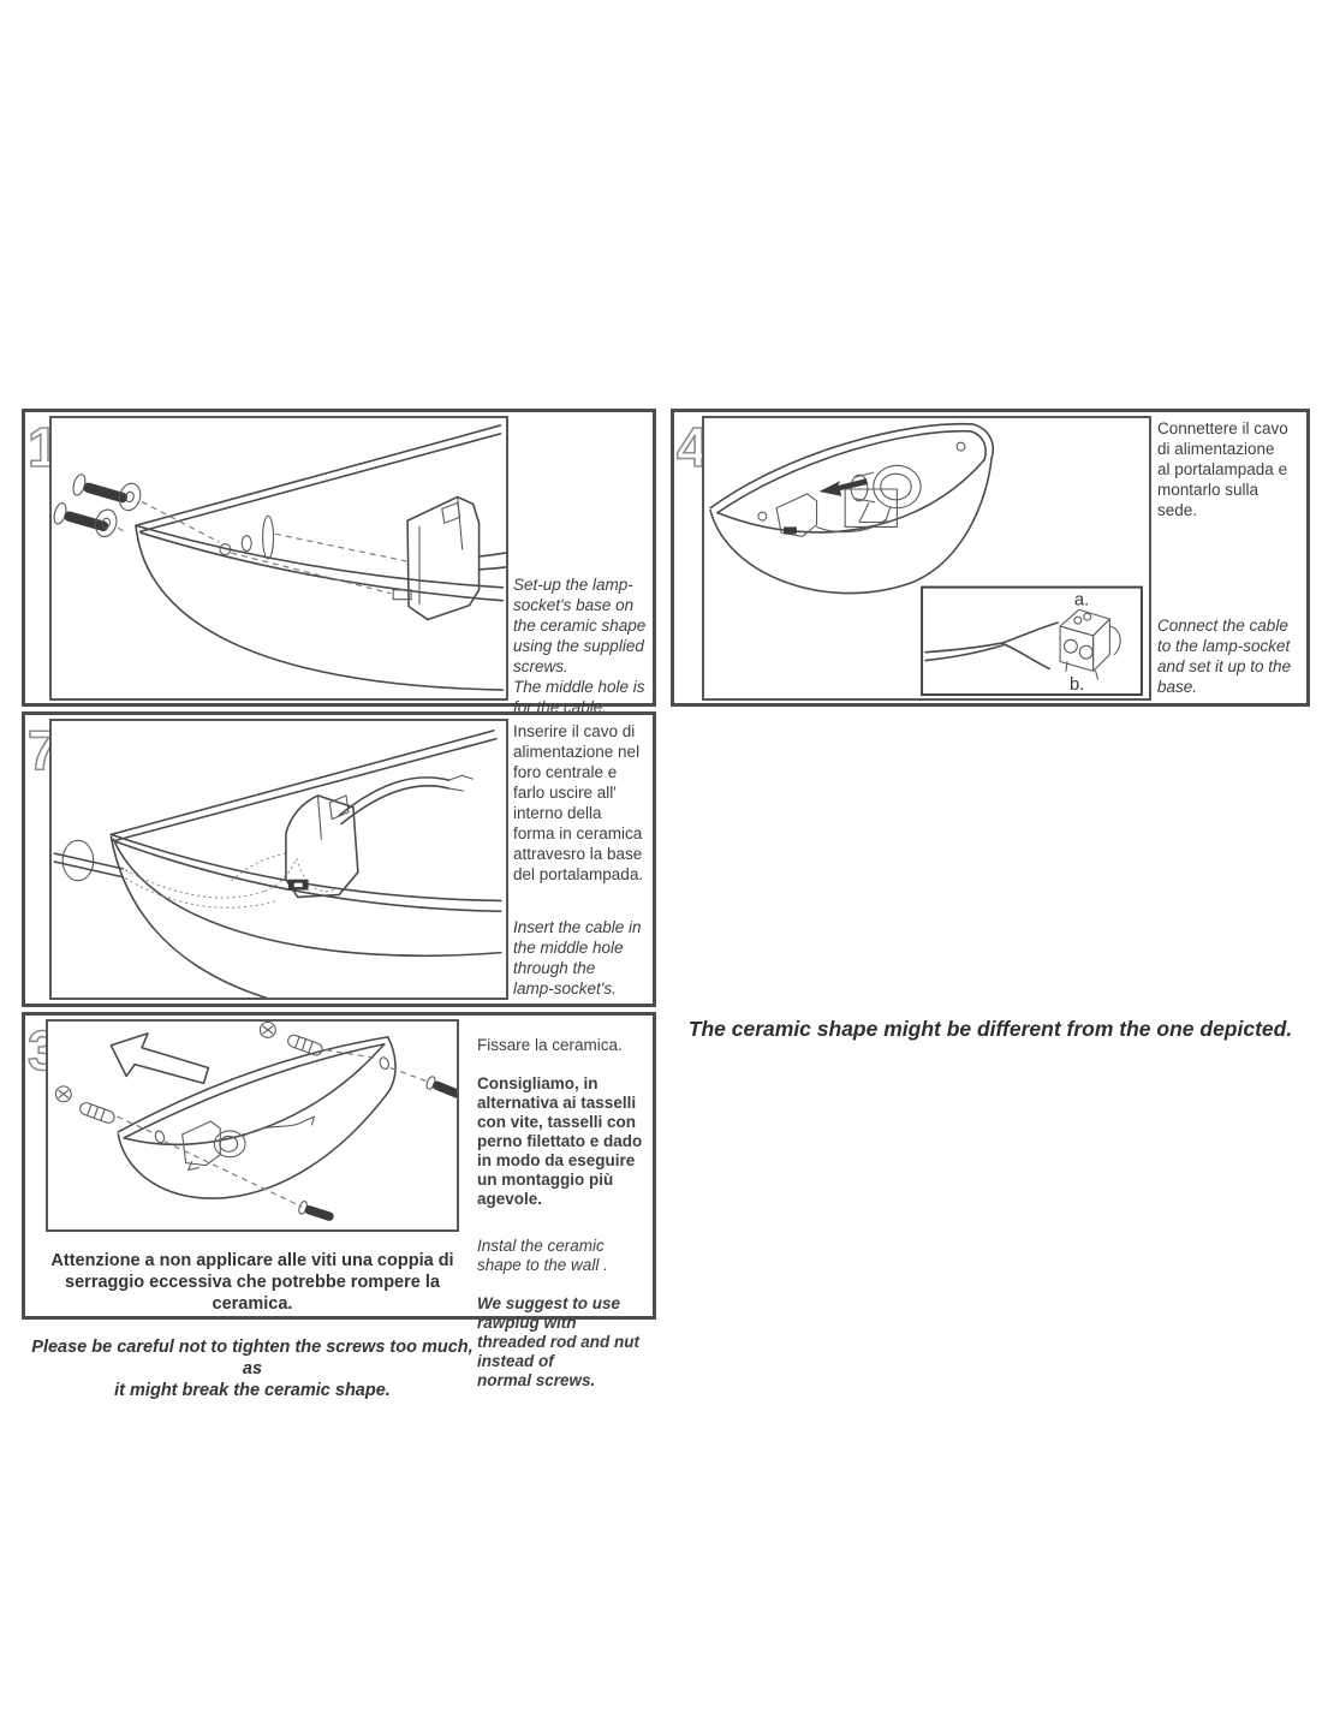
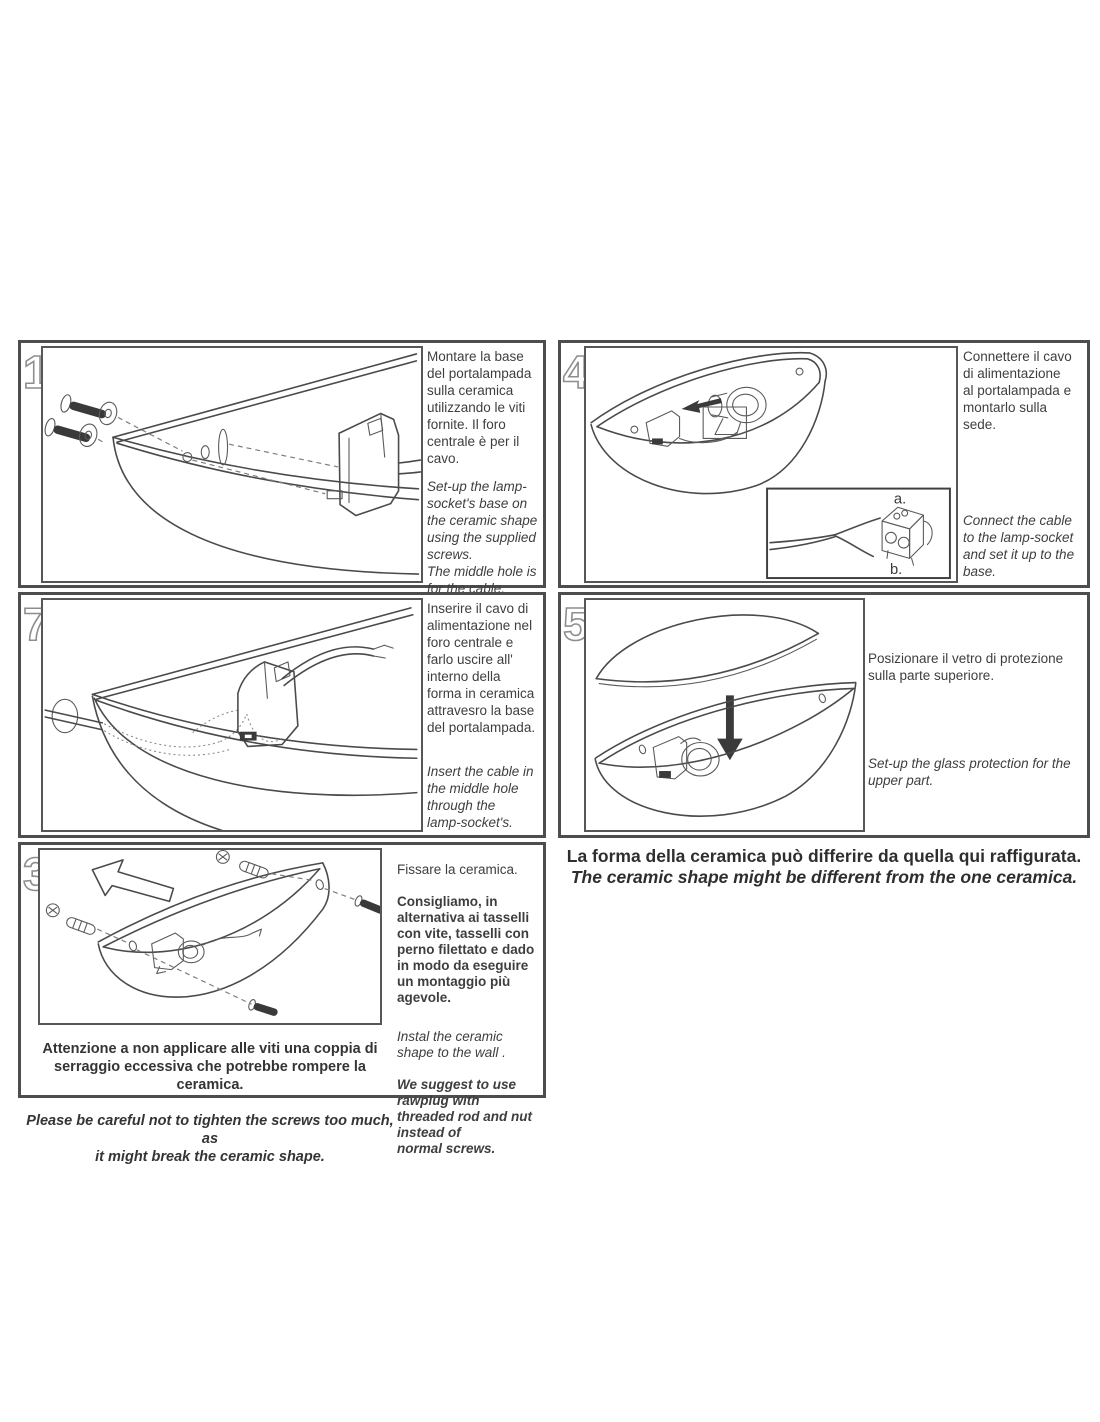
  1
+ Montare la base
+ del portalampada
+ sulla ceramica
+ utilizzando le viti
+ fornite. Il foro
+ centrale è per il
+ cavo.
  Set-up the lamp-
  socket's base on
  the ceramic shape
  using the supplied
  screws.
  The middle hole is
  for the cable.
  7
  Inserire il cavo di
  alimentazione nel
  foro centrale e
  farlo uscire all'
  interno della
  forma in ceramica
  attravesro la base
  del portalampada.
  Insert the cable in
  the middle hole
  through the
  lamp-socket's.
  3
  Fissare la ceramica.
  Consigliamo, in
  alternativa ai tasselli
  con vite, tasselli con
  perno filettato e dado
  in modo da eseguire
  un montaggio più
  agevole.
  Instal the ceramic
  shape to the wall .
  We suggest to use
  rawplug with
  threaded rod and nut
  instead of
  normal screws.
  Attenzione a non applicare alle viti una coppia di
  serraggio eccessiva che potrebbe rompere la ceramica.
  Please be careful not to tighten the screws too much, as
  it might break the ceramic shape.
  4
  a.
  b.
  Connettere il cavo
  di alimentazione
  al portalampada e
  montarlo sulla
  sede.
  Connect the cable
  to the lamp-socket
  and set it up to the
  base.
+ 5
+ Posizionare il vetro di protezione
+ sulla parte superiore.
+ Set-up the glass protection for the
+ upper part.
+ La forma della ceramica può differire da quella qui raffigurata.
- The ceramic shape might be different from the one depicted.
+ The ceramic shape might be different from the one ceramica.
